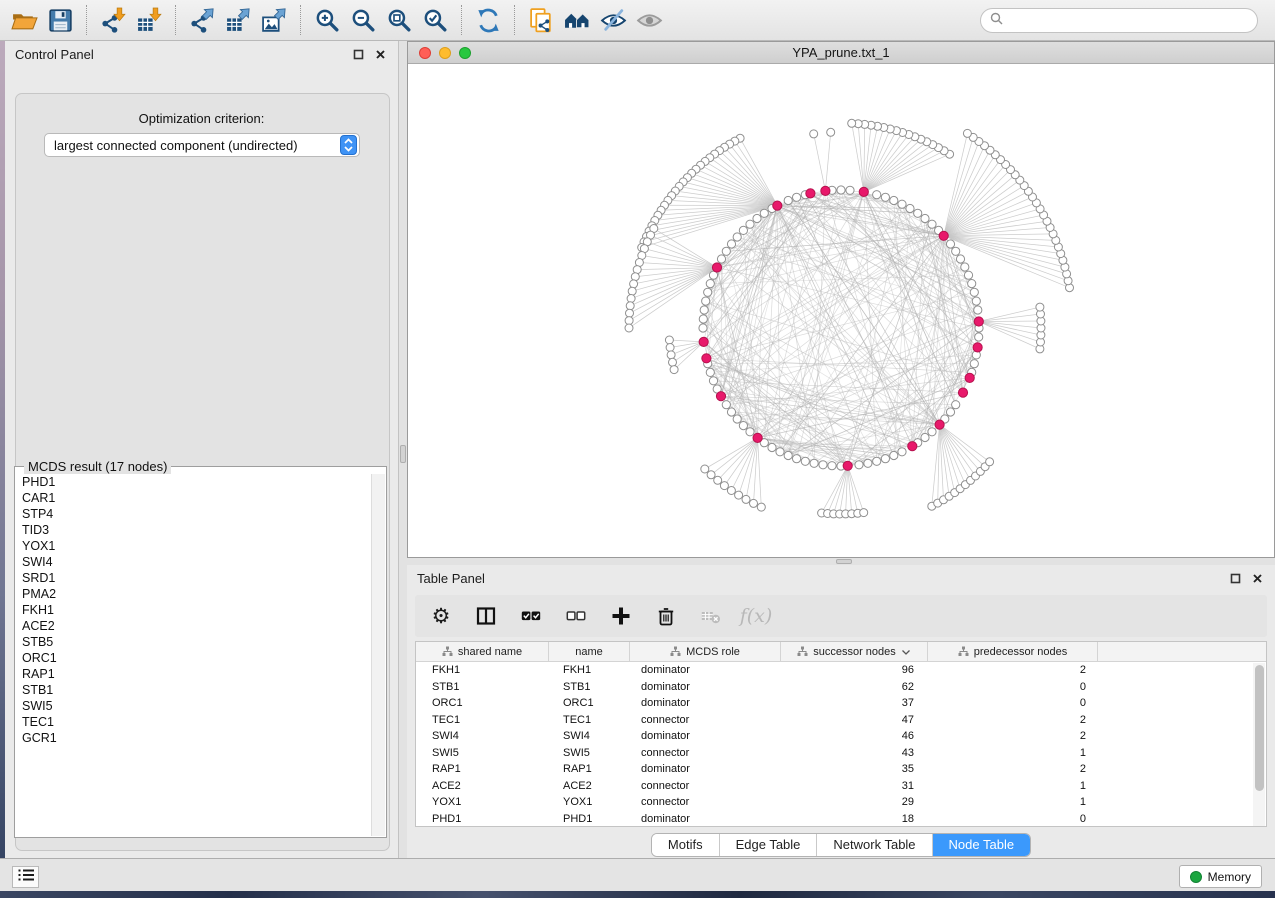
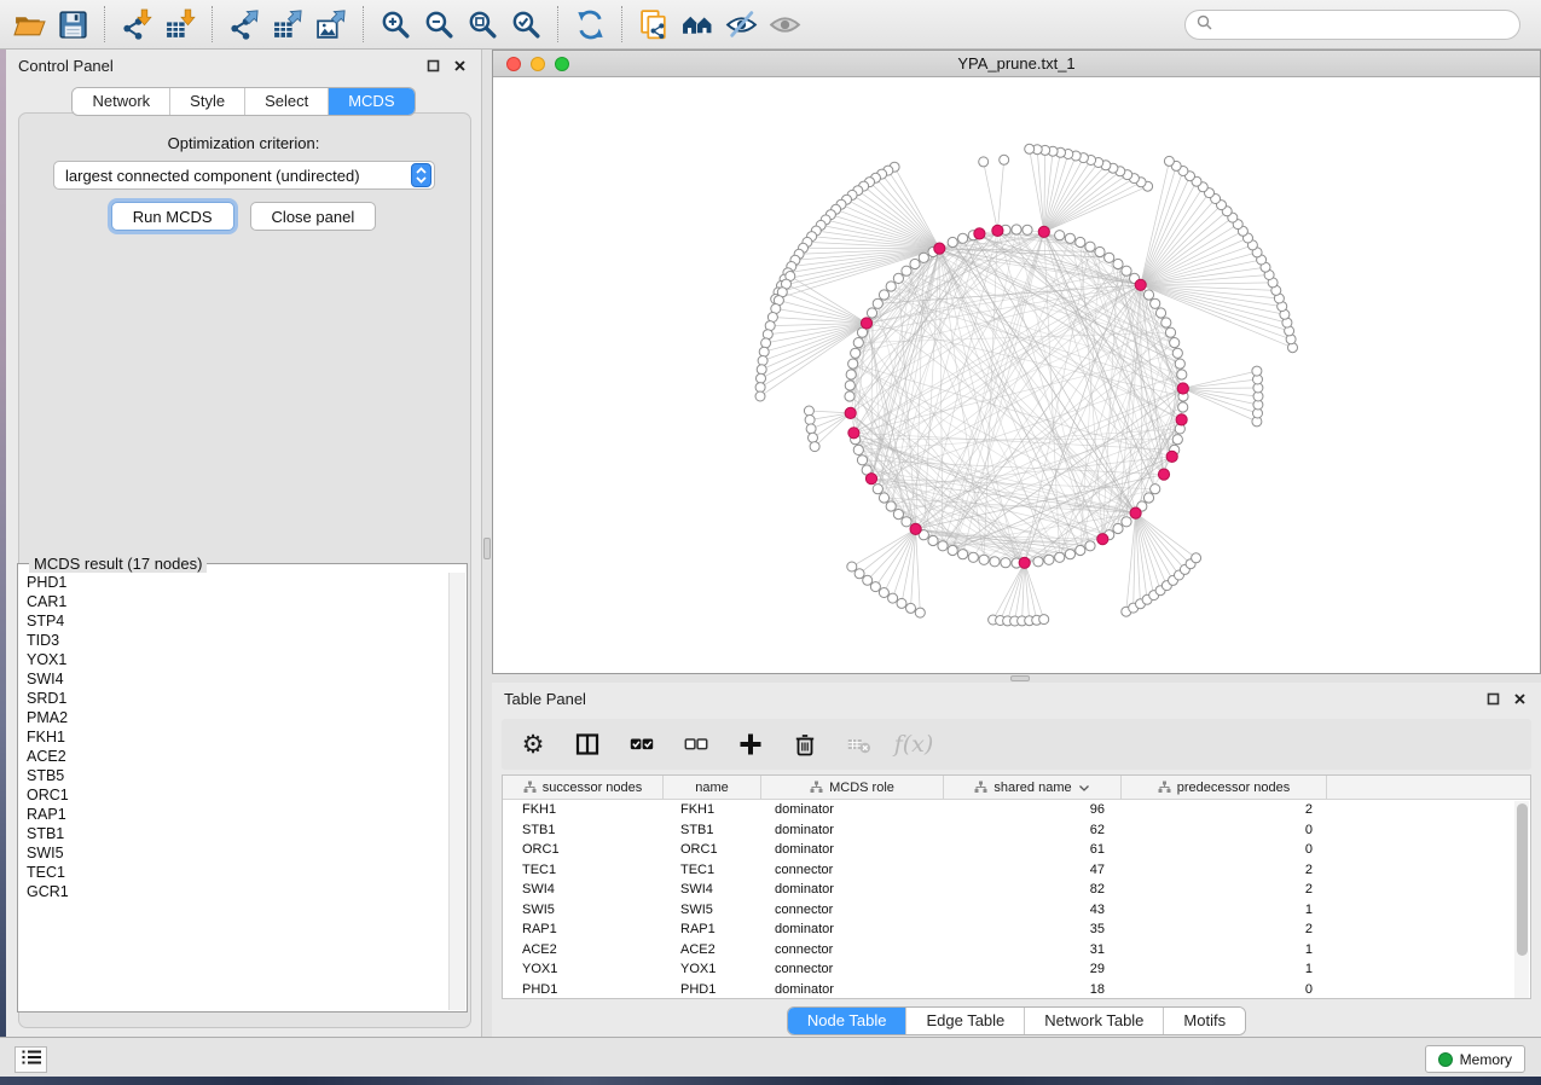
  Control Panel
+ Network
+ Style
+ Select
+ MCDS
  Optimization criterion:
  largest connected component (undirected)
+ Run MCDS
+ Close panel
  MCDS result (17 nodes)
  PHD1
  CAR1
  STP4
  TID3
  YOX1
  SWI4
  SRD1
  PMA2
  FKH1
  ACE2
  STB5
  ORC1
  RAP1
  STB1
  SWI5
  TEC1
  GCR1
  YPA_prune.txt_1
  Table Panel
  ⚙
  f(x)
- shared name
+ successor nodes
  name
  MCDS role
- successor nodes
+ shared name
  predecessor nodes
  FKH1
  FKH1
  dominator
  96
  2
  STB1
  STB1
  dominator
  62
  0
  ORC1
  ORC1
  dominator
- 37
+ 61
  0
  TEC1
  TEC1
  connector
  47
  2
  SWI4
  SWI4
  dominator
- 46
+ 82
  2
  SWI5
  SWI5
  connector
  43
  1
  RAP1
  RAP1
  dominator
  35
  2
  ACE2
  ACE2
  connector
  31
  1
  YOX1
  YOX1
  connector
  29
  1
  PHD1
  PHD1
  dominator
  18
  0
- Motifs
+ Node Table
  Edge Table
  Network Table
- Node Table
+ Motifs
  Memory
